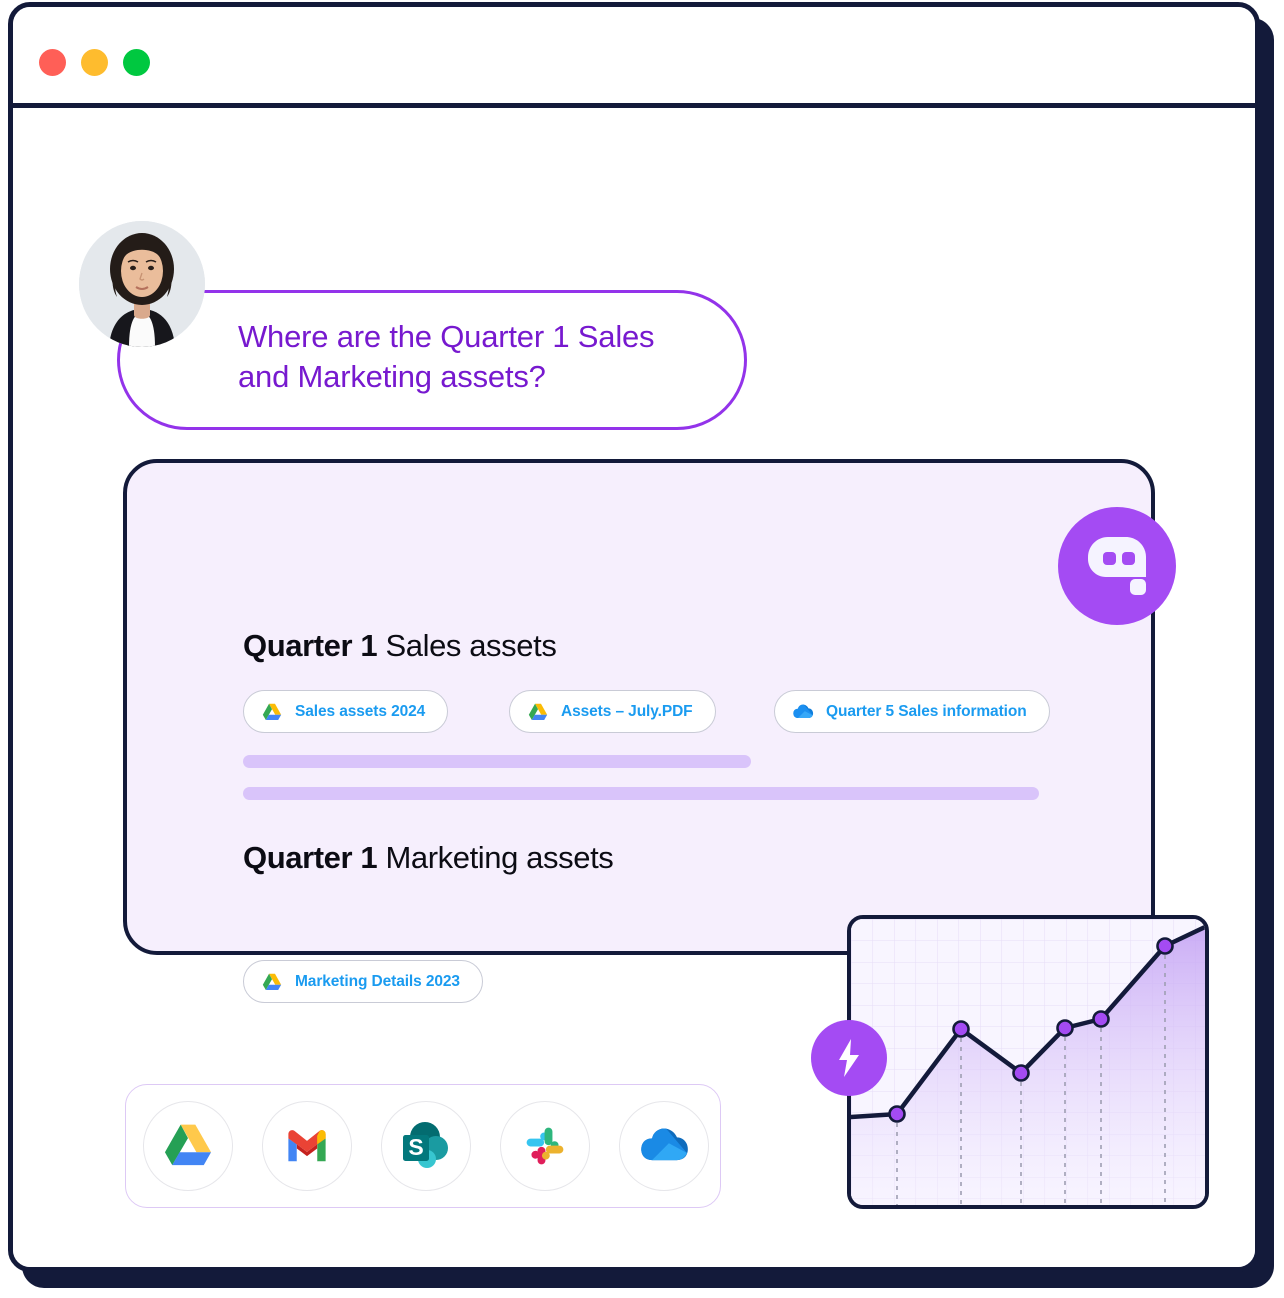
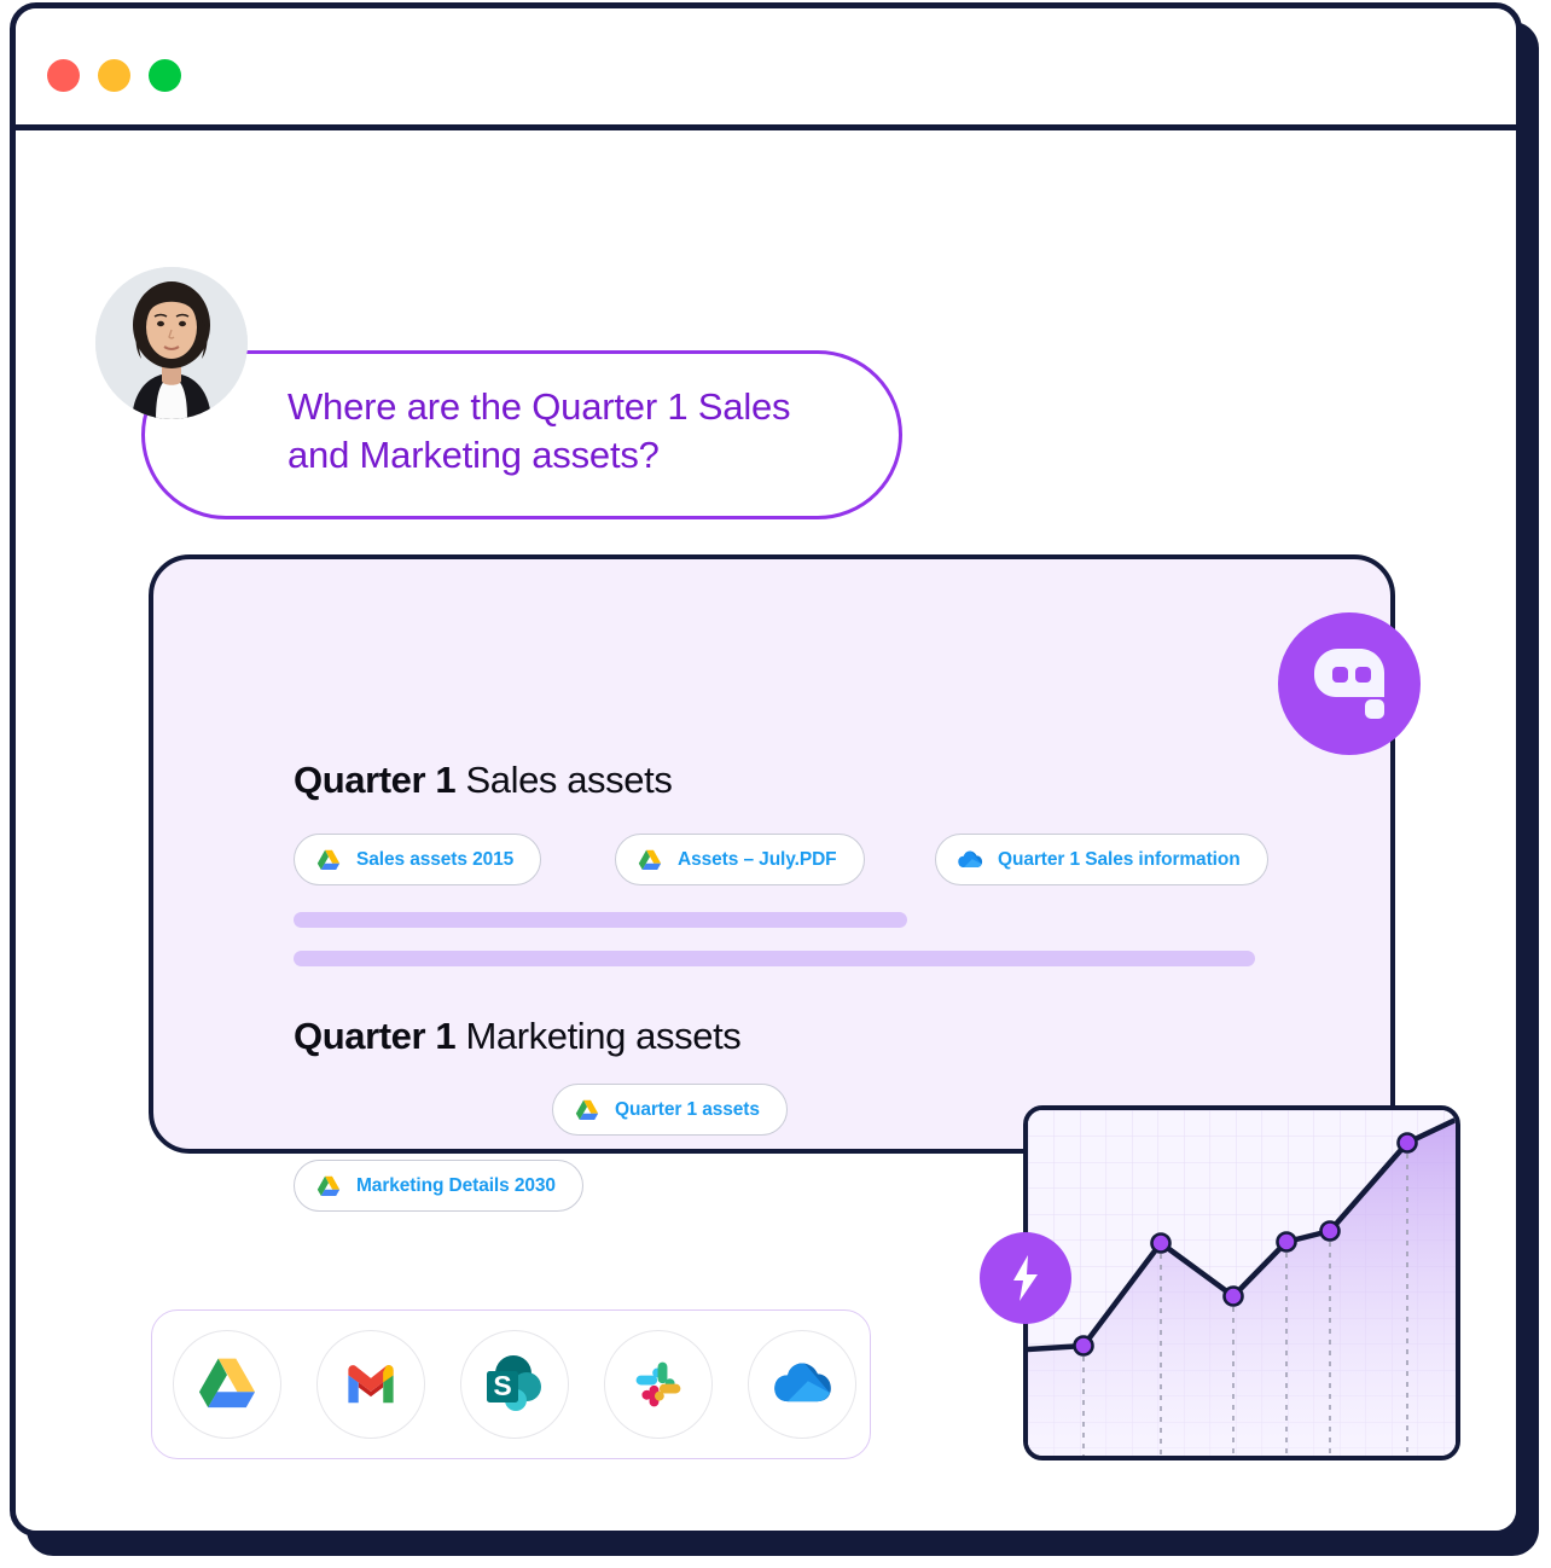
  Where are the Quarter 1 Sales
  and Marketing assets?
  Quarter 1 Sales assets
- Sales assets 2024
+ Sales assets 2015
  Assets – July.PDF
- Quarter 5 Sales information
+ Quarter 1 Sales information
  Quarter 1 Marketing assets
+ Quarter 1 assets
- Marketing Details 2023
+ Marketing Details 2030
  S
